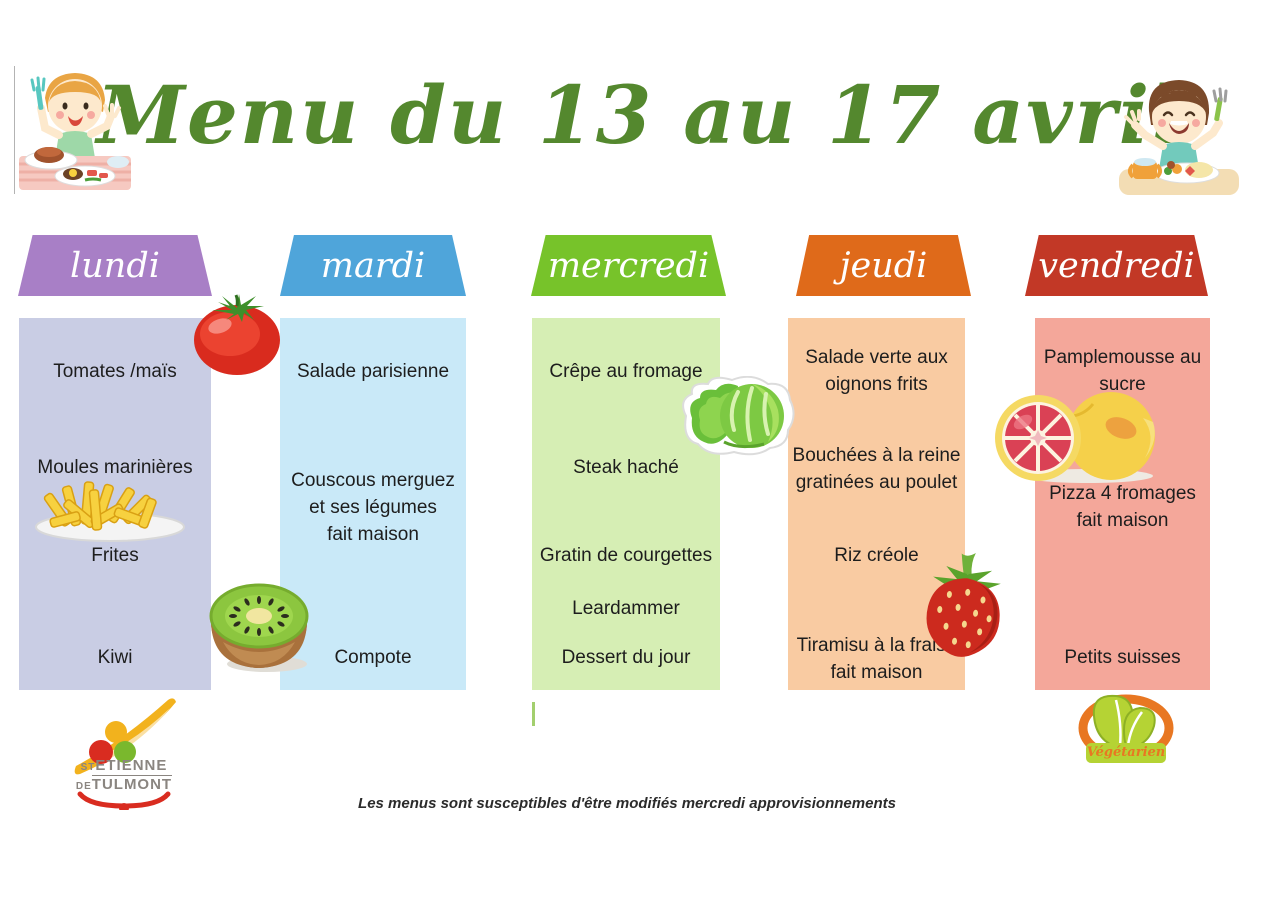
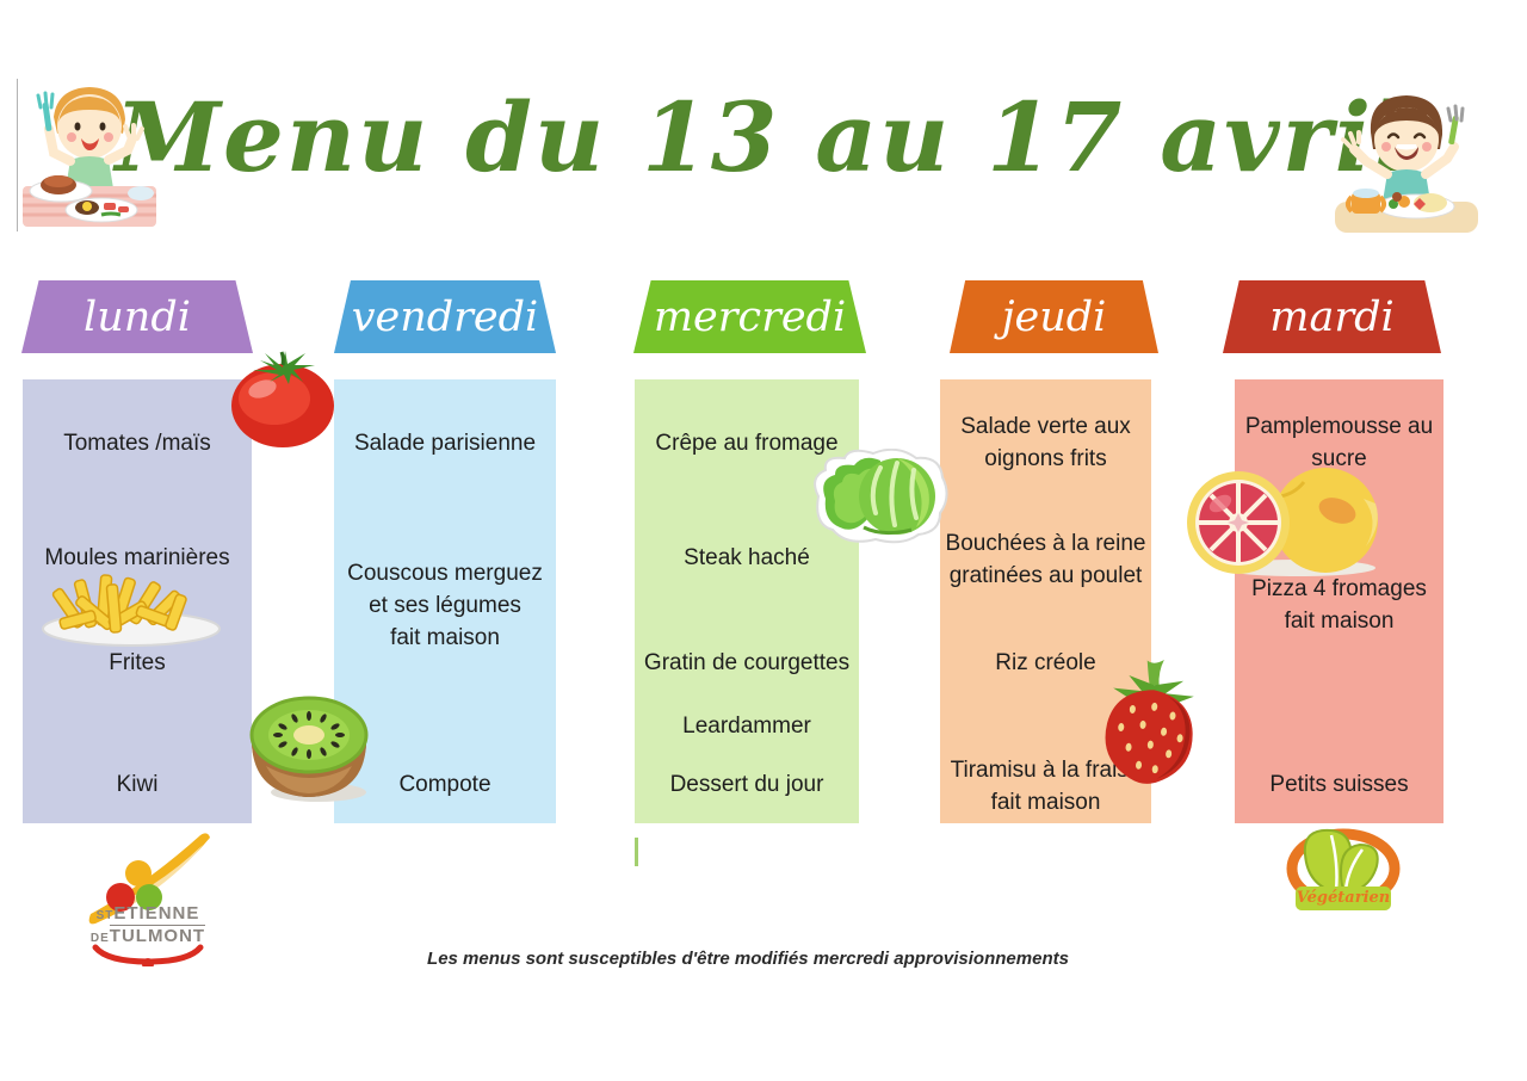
  Menu du 13 au 17 avr
  lundi
- mardi
+ vendredi
  mercredi
  jeudi
- vendredi
+ mardi
  Tomates /maïs
  Moules marinières
  Frites
  Kiwi
  Salade parisienne
  Couscous merguez
  et ses légumes
  fait maison
  Compote
  Crêpe au fromage
  Steak haché
  Gratin de courgettes
  Leardammer
  Dessert du jour
  Salade verte aux
  oignons frits
  Bouchées à la reine
  gratinées au poulet
  Riz créole
  Tiramisu à la frai
  fait maison
  Pamplemousse au
  sucre
  Pizza 4 fromages
  fait maison
  Petits suisses
  STETIENNE
  DETULMONT
  Végétarien
  Les menus sont susceptibles d'être modifiés mercredi approvisionnements
